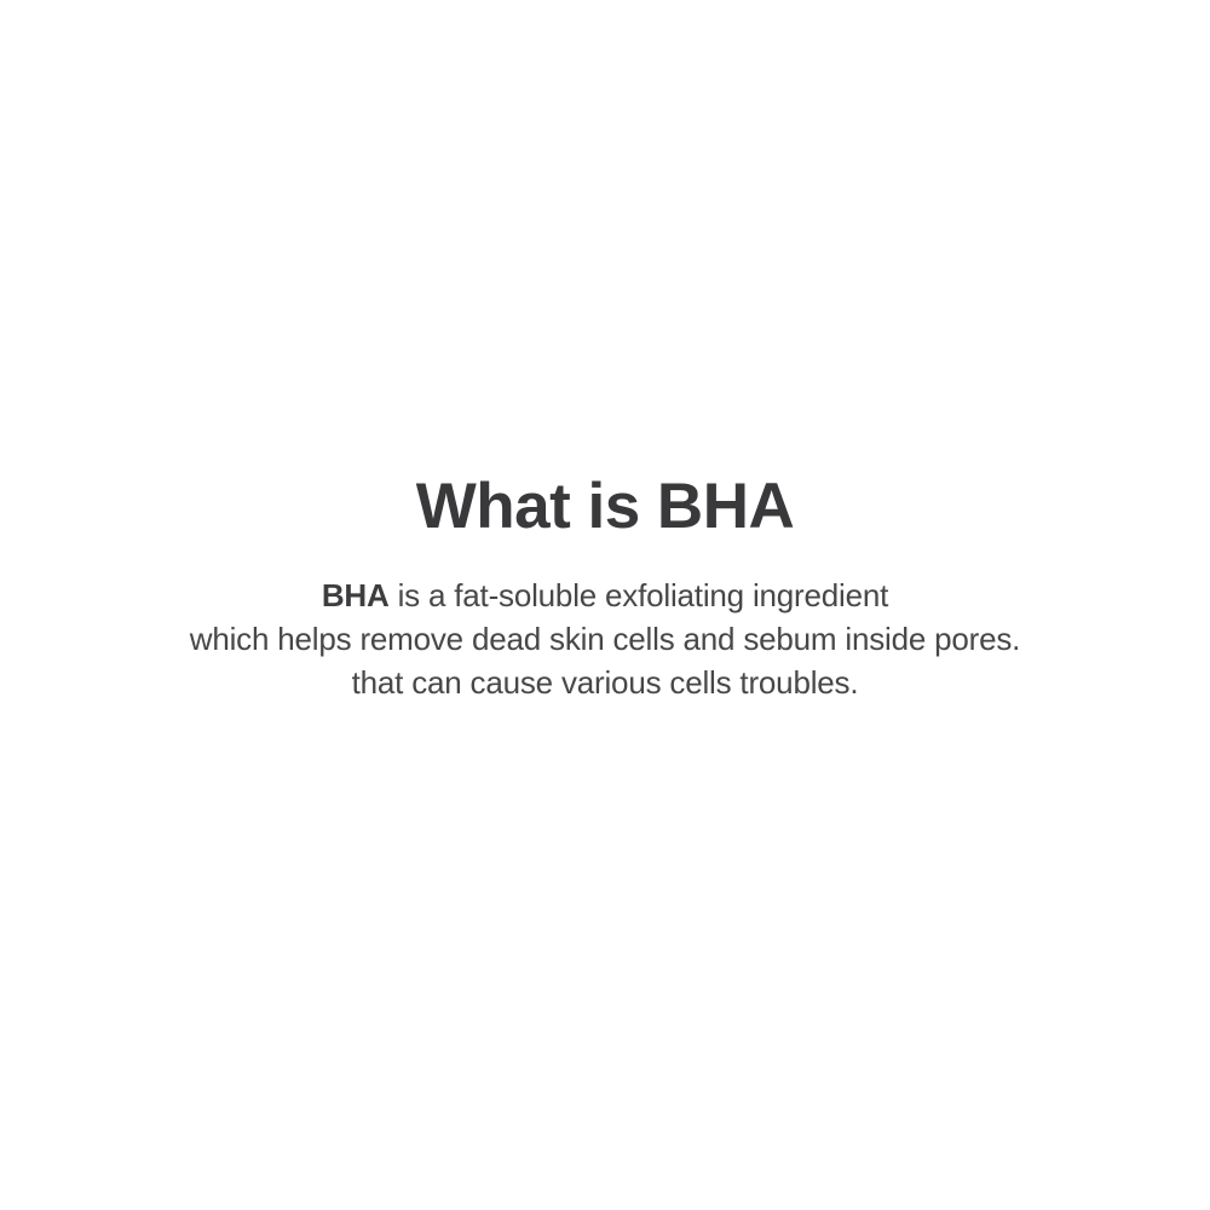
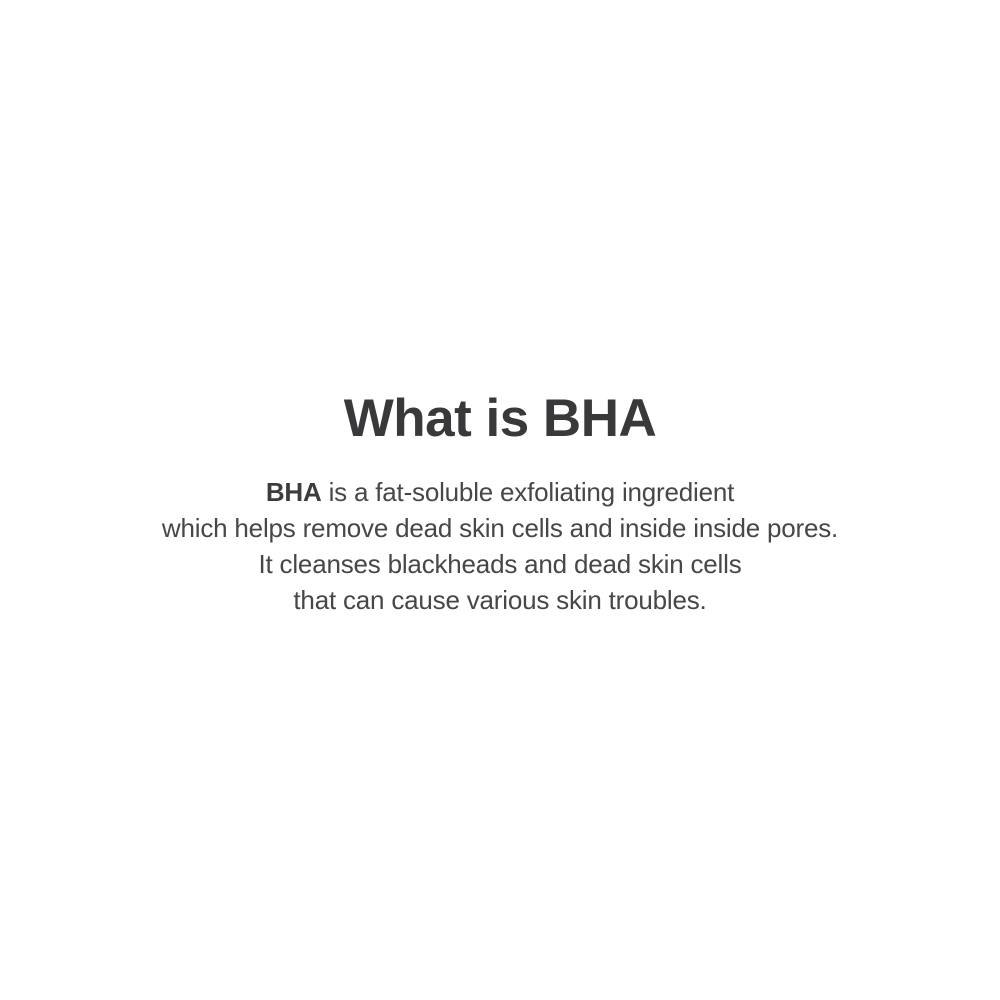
  What is BHA
  BHA is a fat-soluble exfoliating ingredient
- which helps remove dead skin cells and sebum inside pores.
+ which helps remove dead skin cells and inside inside pores.
+ It cleanses blackheads and dead skin cells
- that can cause various cells troubles.
+ that can cause various skin troubles.
